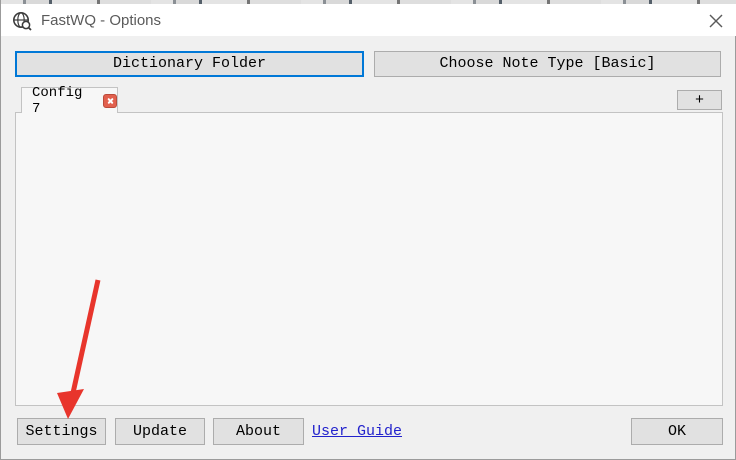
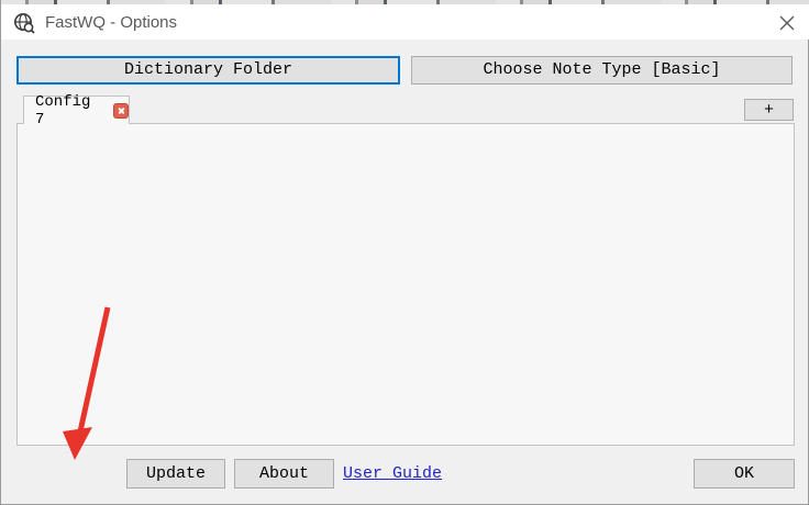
  FastWQ - Options
  Dictionary Folder
  Choose Note Type [Basic]
  Config 7
  +
- Settings
  Update
  About
  User Guide
  OK
